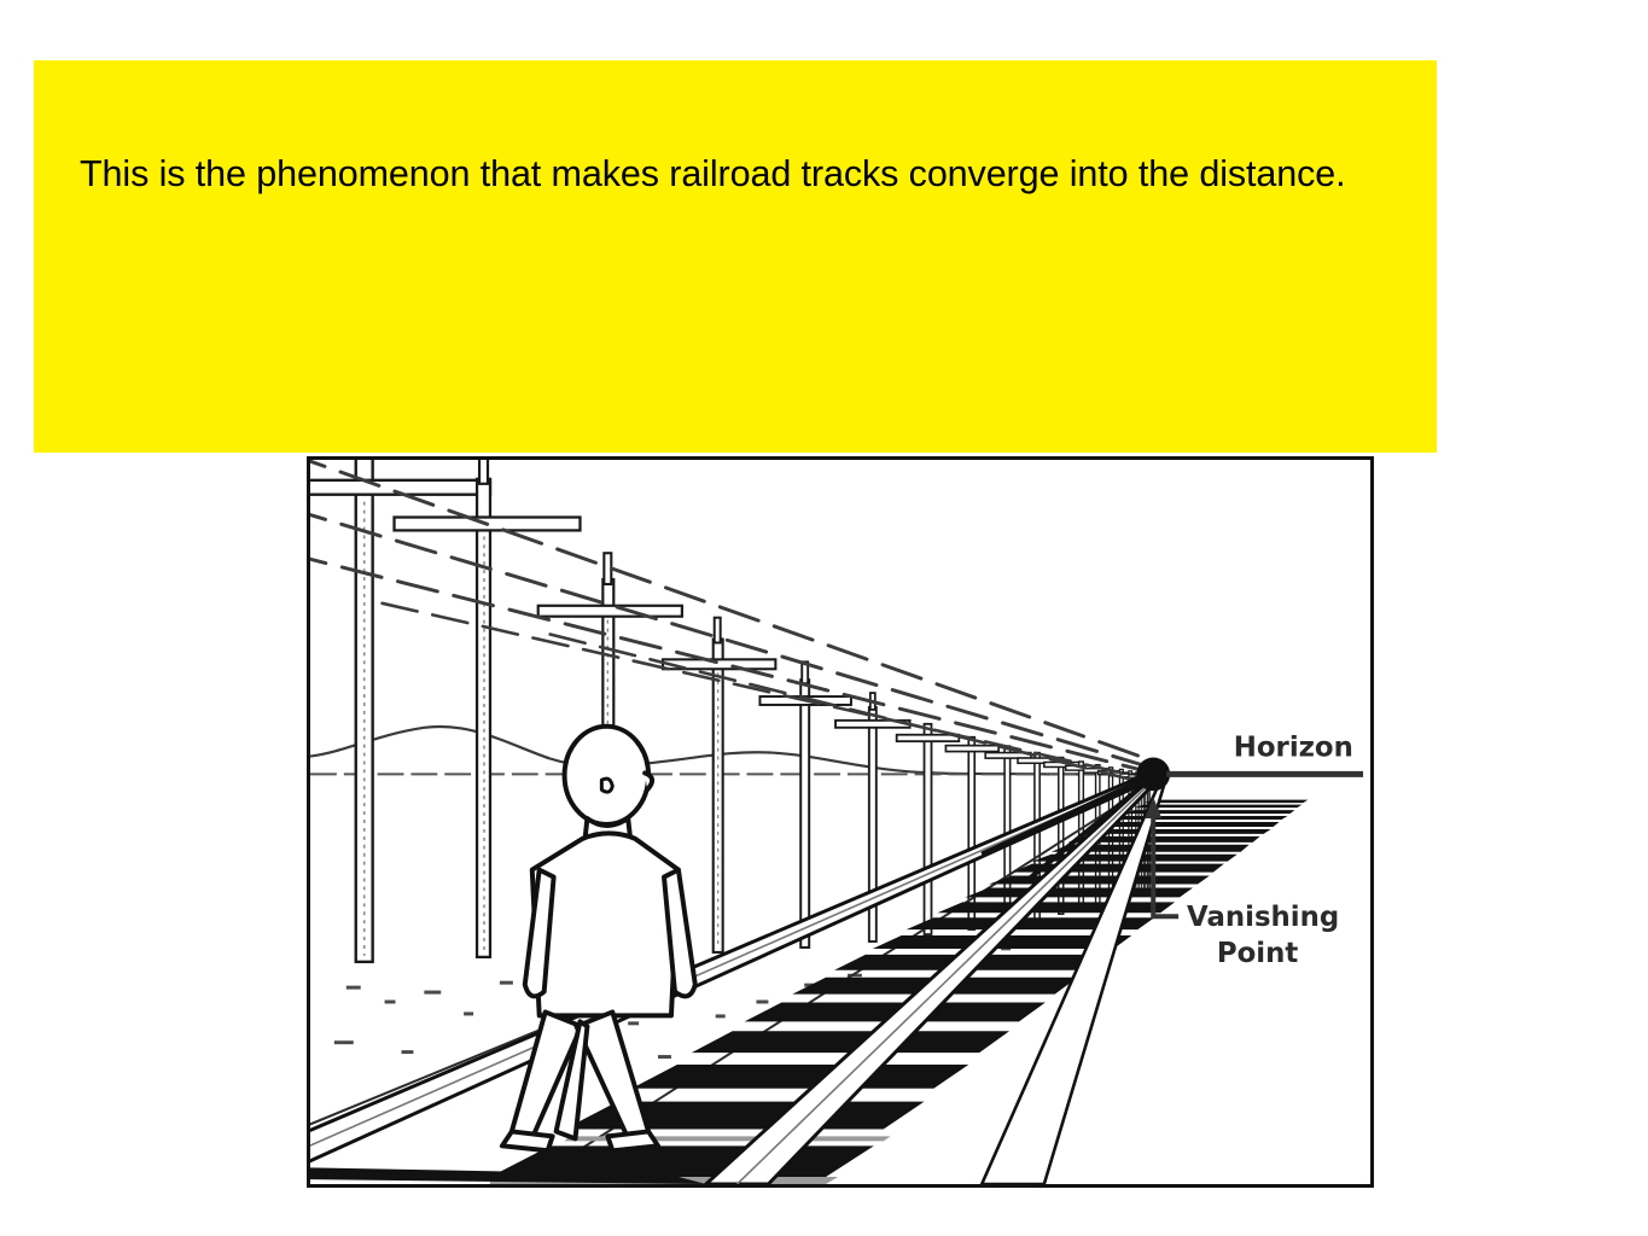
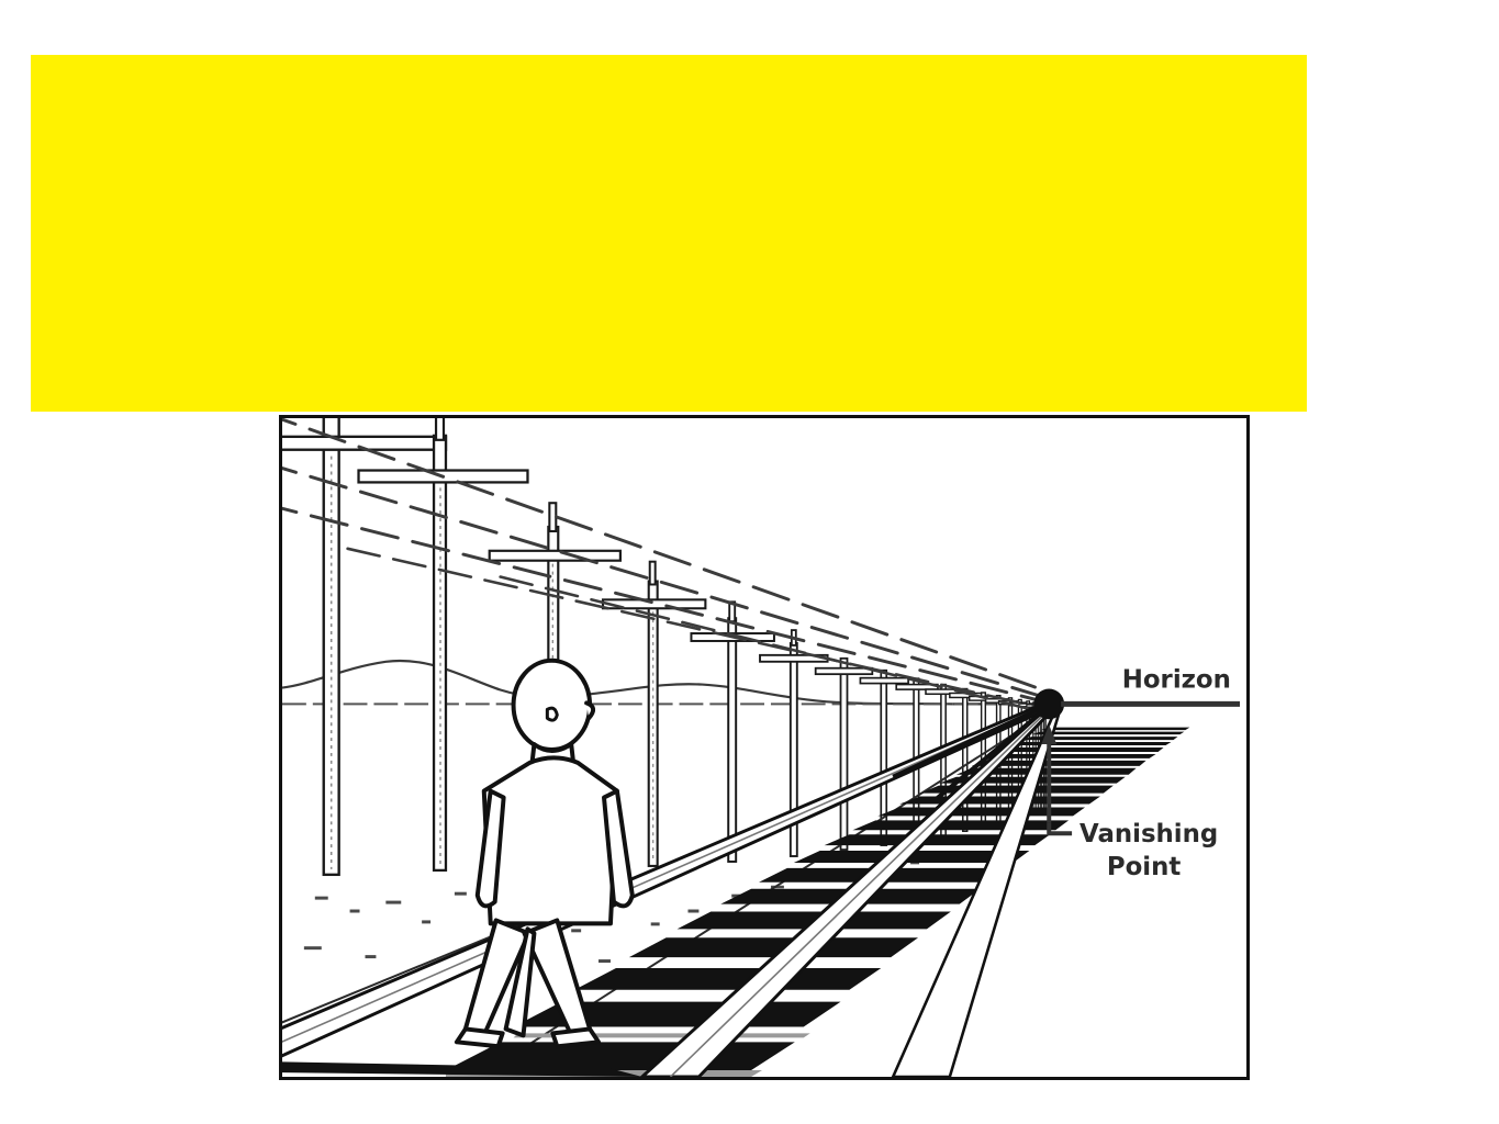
- This is the phenomenon that makes railroad tracks converge into the distance.
  Horizon
  Vanishing
  Point
